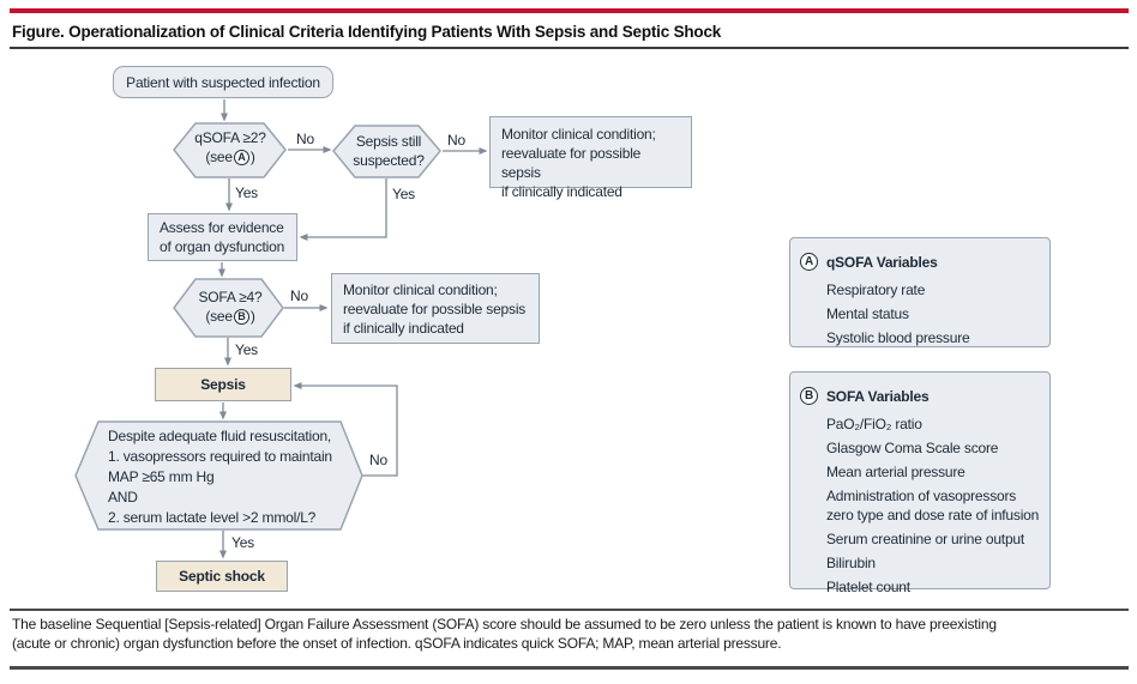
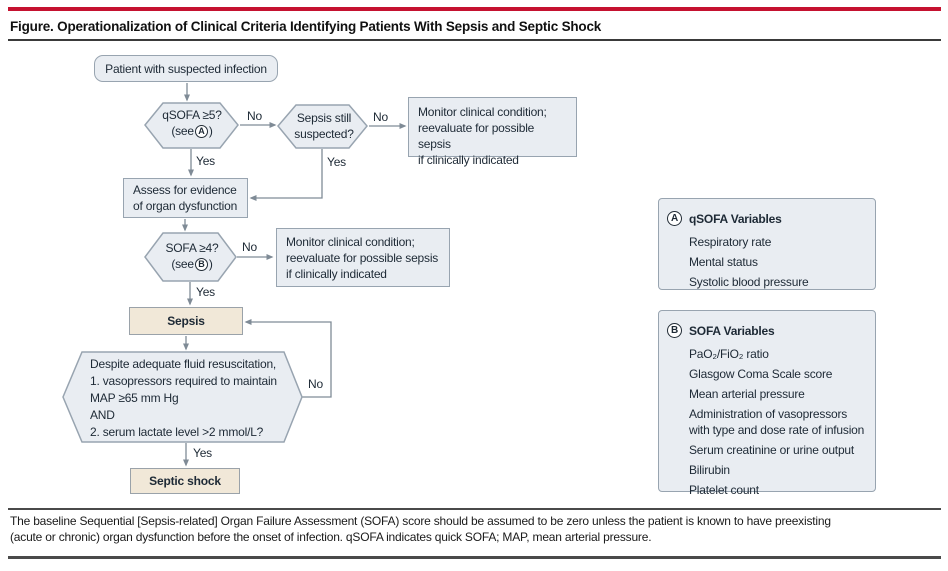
  Figure. Operationalization of Clinical Criteria Identifying Patients With Sepsis and Septic Shock
  Patient with suspected infection
  Monitor clinical condition;
  reevaluate for possible sepsis
  if clinically indicated
  Assess for evidence
  of organ dysfunction
  Monitor clinical condition;
  reevaluate for possible sepsis
  if clinically indicated
  Sepsis
  Septic shock
- qSOFA ≥2?
+ qSOFA ≥5?
  (see
  A
  )
  Sepsis still
  suspected?
  SOFA ≥4?
  (see
  B
  )
  Despite adequate fluid resuscitation,
  1. vasopressors required to maintain
  MAP ≥65 mm Hg
  AND
  2. serum lactate level >2 mmol/L?
  No
  No
  Yes
  Yes
  No
  Yes
  No
  Yes
  A
  qSOFA Variables
  Respiratory rate
  Mental status
  Systolic blood pressure
  B
  SOFA Variables
  PaO₂/FiO₂ ratio
  Glasgow Coma Scale score
  Mean arterial pressure
- Administration of vasopressors zero type and dose rate of infusion
+ Administration of vasopressors with type and dose rate of infusion
  Serum creatinine or urine output
  Bilirubin
  Platelet count
  The baseline Sequential [Sepsis-related] Organ Failure Assessment (SOFA) score should be assumed to be zero unless the patient is known to have preexisting
  (acute or chronic) organ dysfunction before the onset of infection. qSOFA indicates quick SOFA; MAP, mean arterial pressure.
